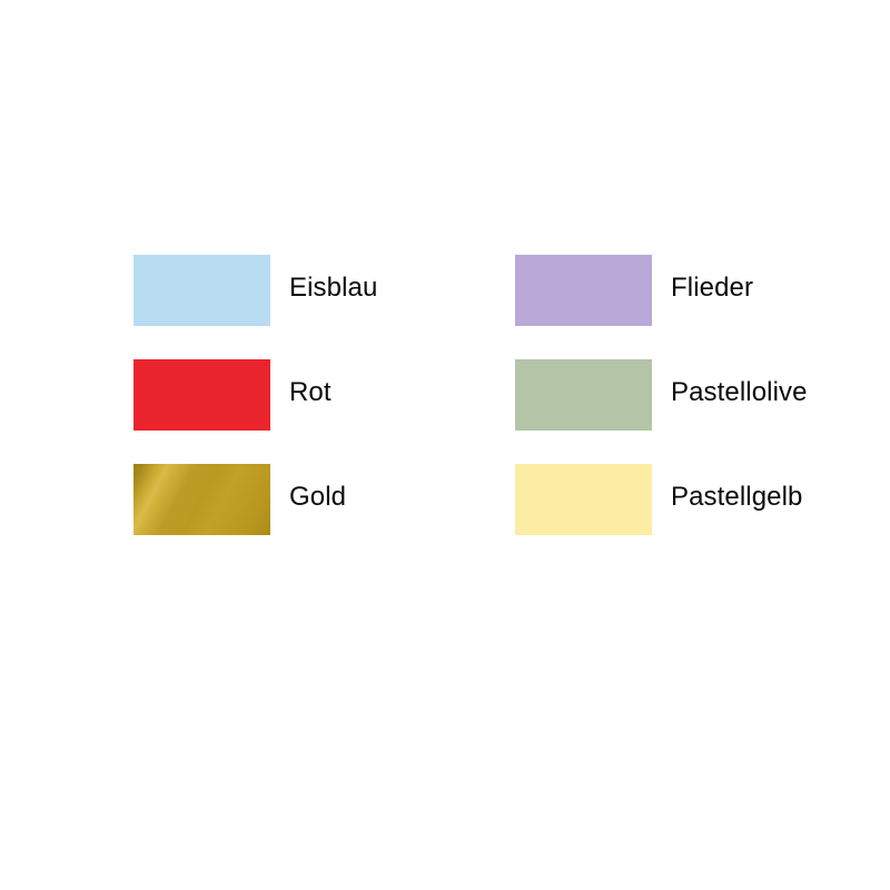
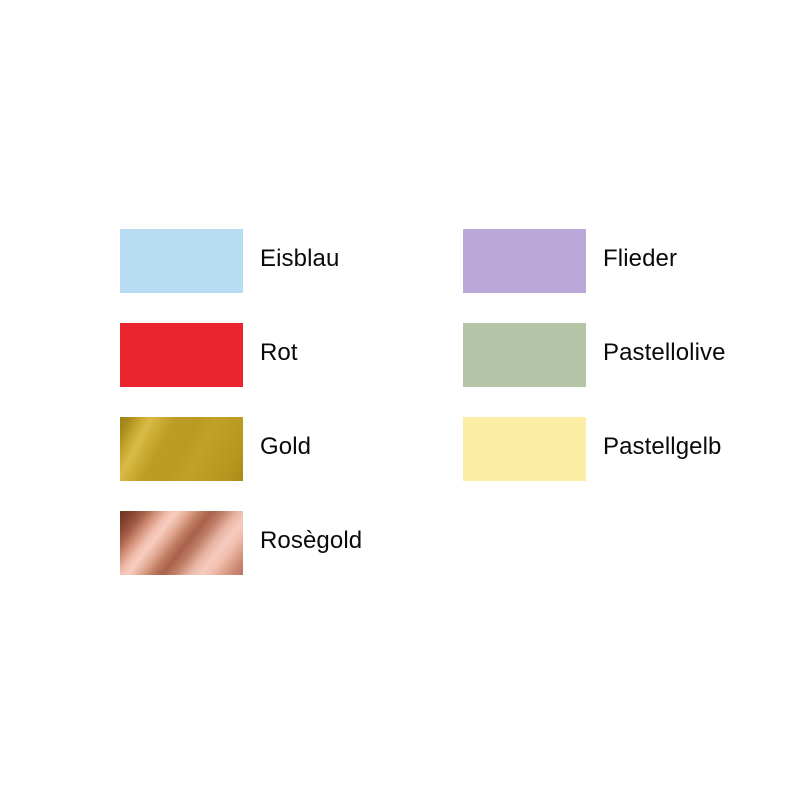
  Eisblau
  Flieder
  Rot
  Pastellolive
  Gold
  Pastellgelb
+ Rosègold
